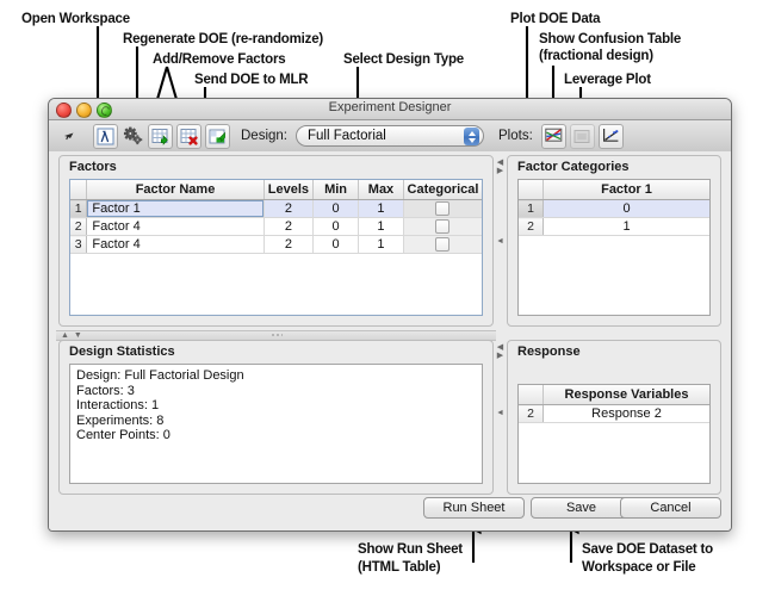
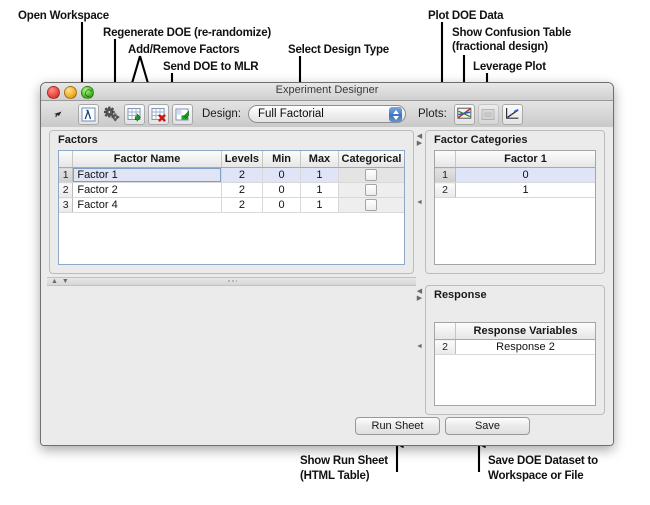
  Open Workspace
  Regenerate DOE (re-randomize)
  Add/Remove Factors
  Send DOE to MLR
  Select Design Type
  Plot DOE Data
  Show Confusion Table
  (fractional design)
  Leverage Plot
  Show Run Sheet
  (HTML Table)
  Save DOE Dataset to
  Workspace or File
  Experiment Designer
  Design:
  Full Factorial
  Plots:
  Factors
  	Factor Name	Levels	Min	Max	Categorical
  1	Factor 1	2	0	1
- 2	Factor 4	2	0	1
+ 2	Factor 2	2	0	1
  3	Factor 4	2	0	1
  Factor Categories
  	Factor 1
  1	0
  2	1
- Design Statistics
- Design: Full Factorial Design
- Factors: 3
- Interactions: 1
- Experiments: 8
- Center Points: 0
  Response
  	Response Variables
  2	Response 2
  Run Sheet
  Save
- Cancel
